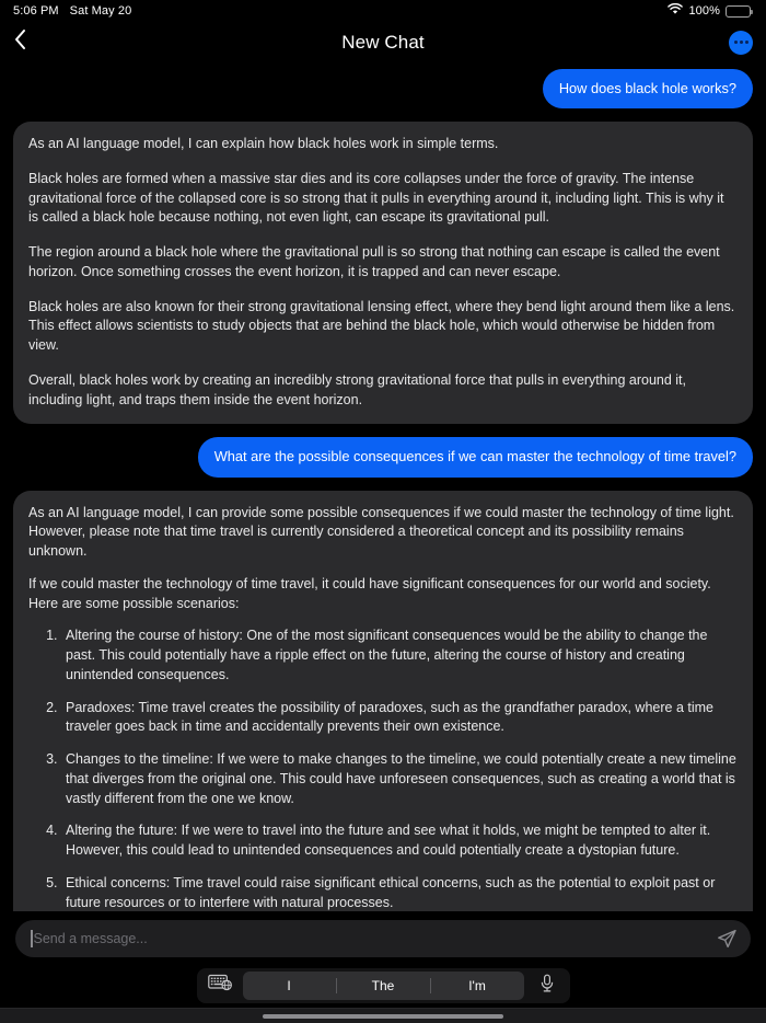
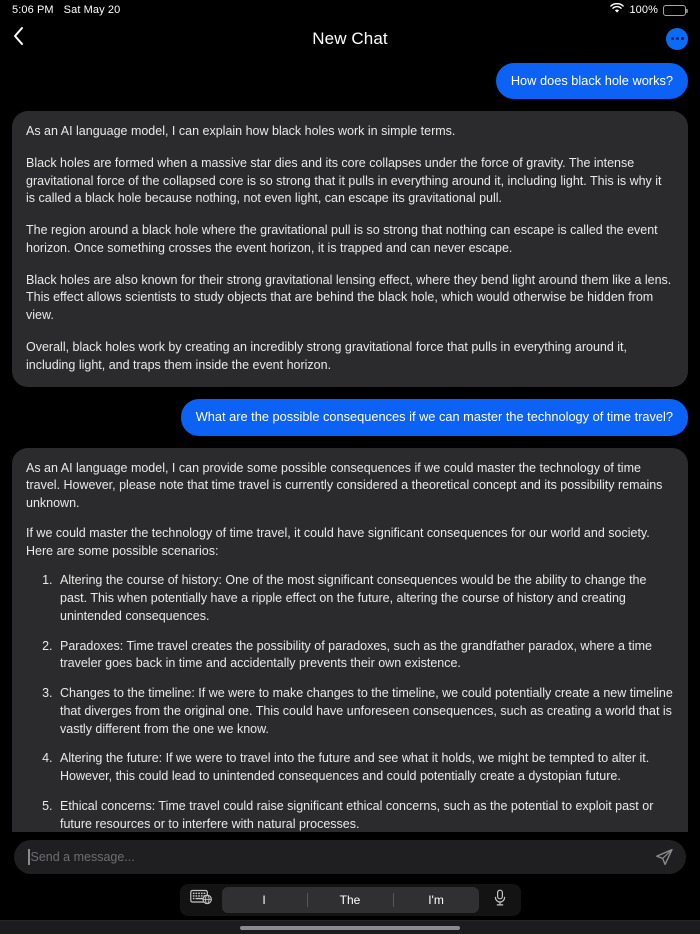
  5:06 PM
  Sat May 20
  100%
  New Chat
  How does black hole works?
  As an AI language model, I can explain how black holes work in simple terms.
  Black holes are formed when a massive star dies and its core collapses under the force of gravity. The intense gravitational force of the collapsed core is so strong that it pulls in everything around it, including light. This is why it is called a black hole because nothing, not even light, can escape its gravitational pull.
  The region around a black hole where the gravitational pull is so strong that nothing can escape is called the event horizon. Once something crosses the event horizon, it is trapped and can never escape.
  Black holes are also known for their strong gravitational lensing effect, where they bend light around them like a lens. This effect allows scientists to study objects that are behind the black hole, which would otherwise be hidden from view.
  Overall, black holes work by creating an incredibly strong gravitational force that pulls in everything around it, including light, and traps them inside the event horizon.
  What are the possible consequences if we can master the technology of time travel?
- As an AI language model, I can provide some possible consequences if we could master the technology of time light. However, please note that time travel is currently considered a theoretical concept and its possibility remains unknown.
+ As an AI language model, I can provide some possible consequences if we could master the technology of time travel. However, please note that time travel is currently considered a theoretical concept and its possibility remains unknown.
  If we could master the technology of time travel, it could have significant consequences for our world and society. Here are some possible scenarios:
- Altering the course of history: One of the most significant consequences would be the ability to change the past. This could potentially have a ripple effect on the future, altering the course of history and creating unintended consequences.
+ Altering the course of history: One of the most significant consequences would be the ability to change the past. This when potentially have a ripple effect on the future, altering the course of history and creating unintended consequences.
  Paradoxes: Time travel creates the possibility of paradoxes, such as the grandfather paradox, where a time traveler goes back in time and accidentally prevents their own existence.
  Changes to the timeline: If we were to make changes to the timeline, we could potentially create a new timeline that diverges from the original one. This could have unforeseen consequences, such as creating a world that is vastly different from the one we know.
  Altering the future: If we were to travel into the future and see what it holds, we might be tempted to alter it. However, this could lead to unintended consequences and could potentially create a dystopian future.
  Ethical concerns: Time travel could raise significant ethical concerns, such as the potential to exploit past or future resources or to interfere with natural processes.
  Send a message...
  I
  The
  I'm
